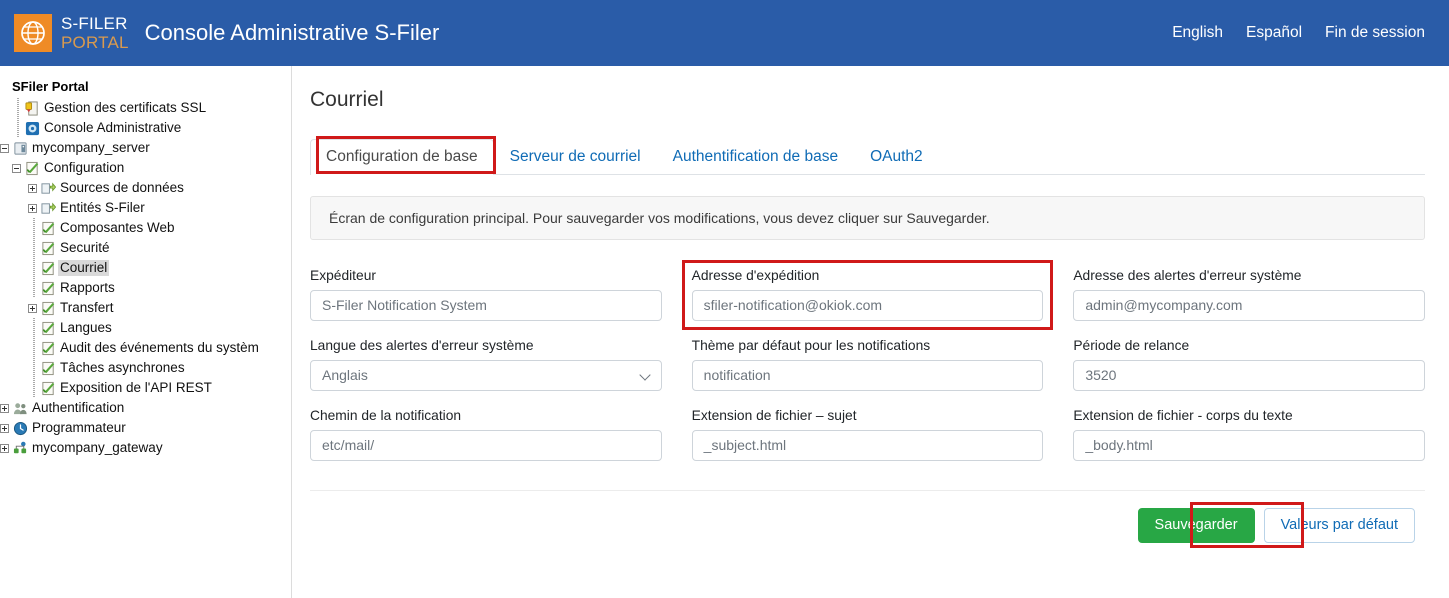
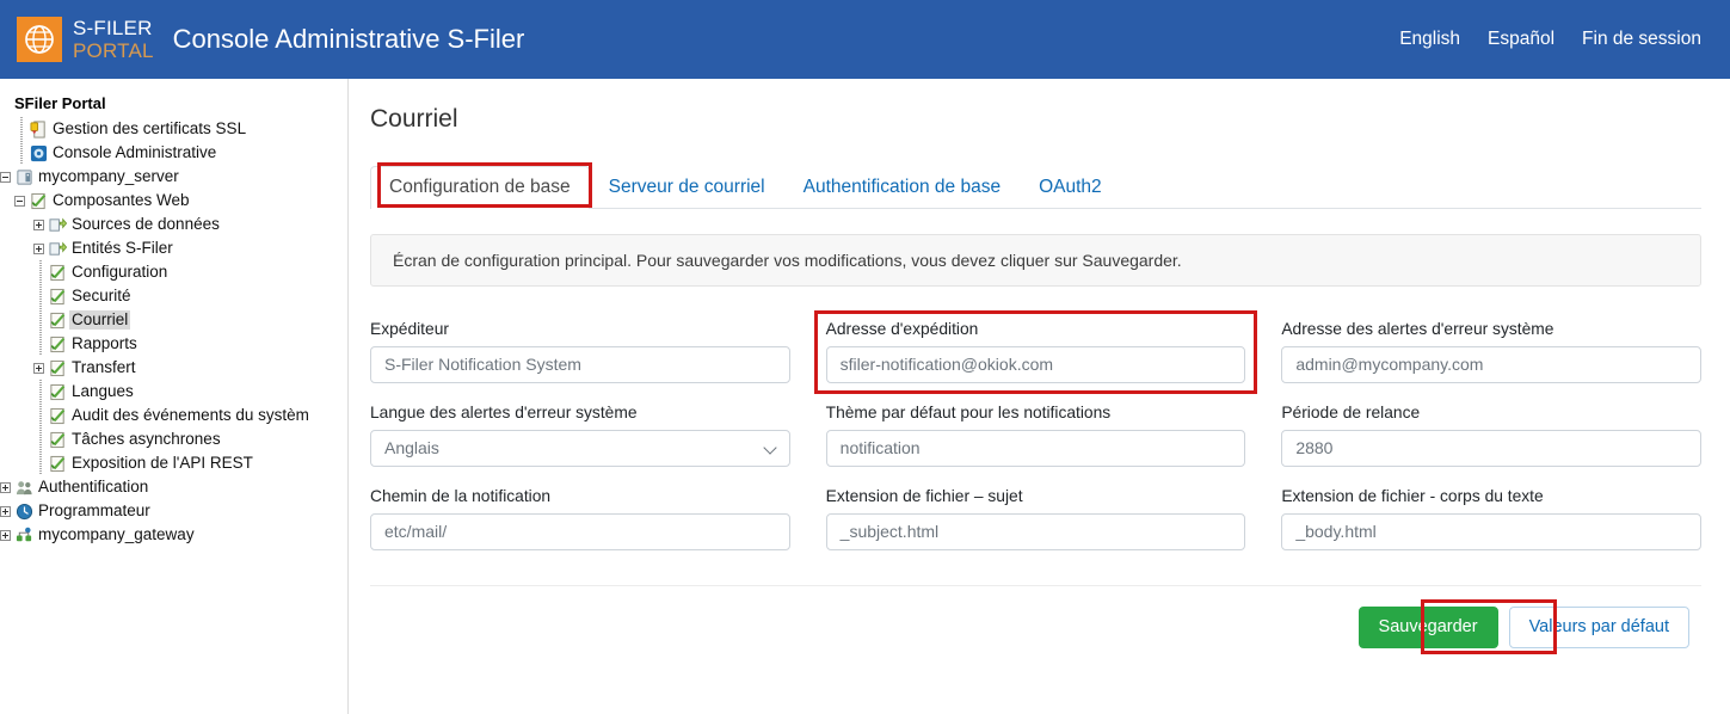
  S-FILER
  PORTAL
  Console Administrative S-Filer
  English
  Español
  Fin de session
  SFiler Portal
  Gestion des certificats SSL
  Console Administrative
  mycompany_server
- Configuration
+ Composantes Web
  Sources de données
  Entités S-Filer
- Composantes Web
+ Configuration
  Securité
  Courriel
  Rapports
  Transfert
  Langues
  Audit des événements du systèm
  Tâches asynchrones
  Exposition de l'API REST
  Authentification
  Programmateur
  mycompany_gateway
  Courriel
  Configuration de base
  Serveur de courriel
  Authentification de base
  OAuth2
  Écran de configuration principal. Pour sauvegarder vos modifications, vous devez cliquer sur Sauvegarder.
  Expéditeur
  S-Filer Notification System
  Adresse d'expédition
  sfiler-notification@okiok.com
  Adresse des alertes d'erreur système
  admin@mycompany.com
  Langue des alertes d'erreur système
  Anglais
  Thème par défaut pour les notifications
  notification
  Période de relance
- 3520
+ 2880
  Chemin de la notification
  etc/mail/
  Extension de fichier – sujet
  _subject.html
  Extension de fichier - corps du texte
  _body.html
  Sauvegarder
  Valeurs par défaut
